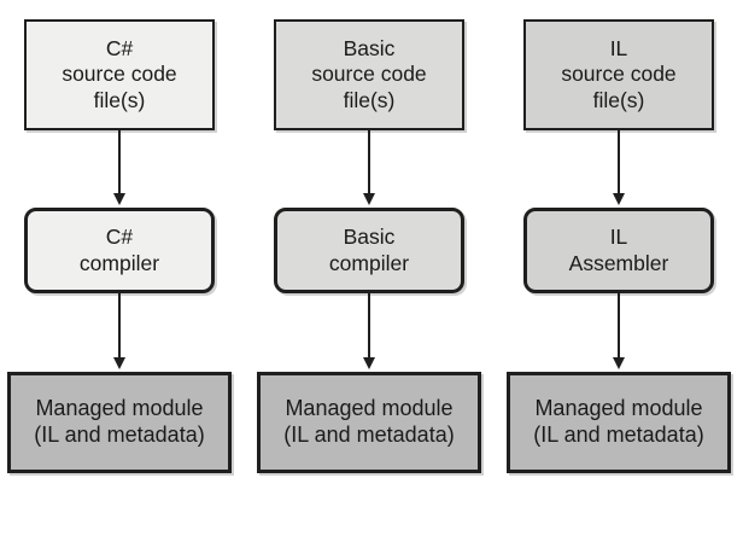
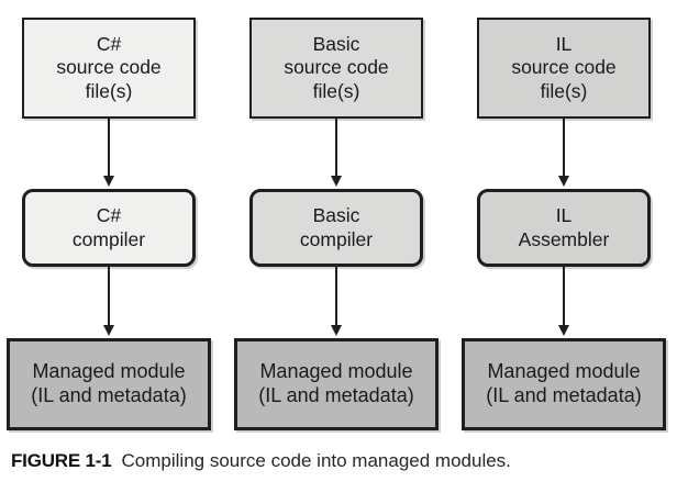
  C#
  source code
  file(s)
  C#
  compiler
  Managed module
  (IL and metadata)
  Basic
  source code
  file(s)
  Basic
  compiler
  Managed module
  (IL and metadata)
  IL
  source code
  file(s)
  IL
  Assembler
  Managed module
  (IL and metadata)
+ FIGURE 1-1 Compiling source code into managed modules.
